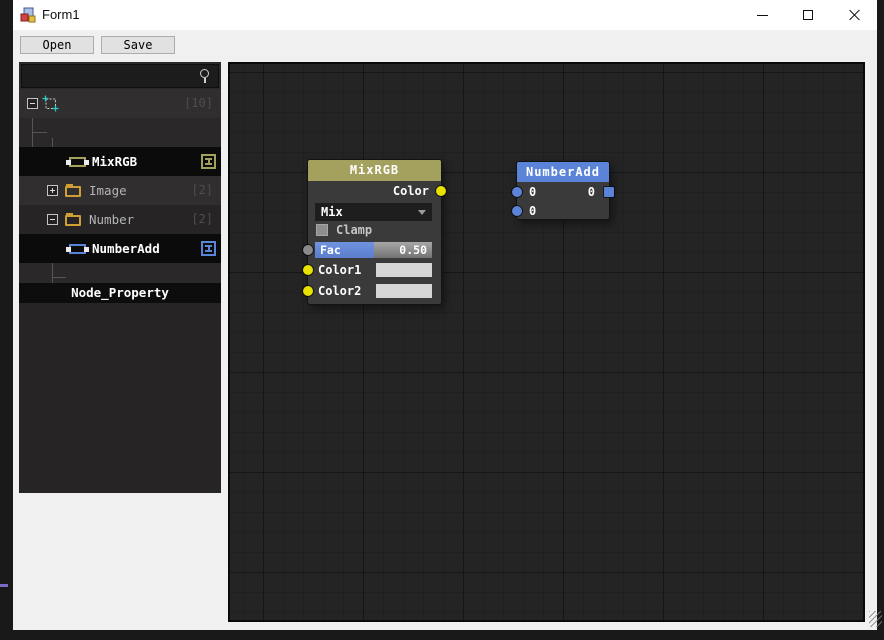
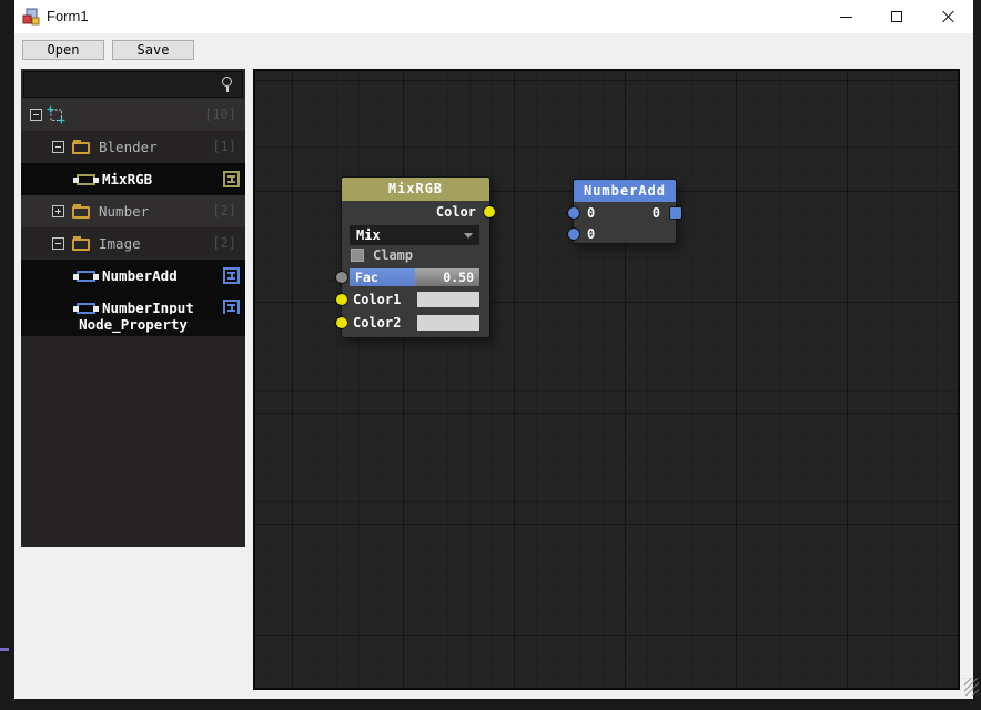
  Form1
  Open
  Save
  [10]
+ Blender
+ [1]
  MixRGB
- Image
+ Number
  [2]
- Number
+ Image
  [2]
  NumberAdd
+ NumberInput
  Node_Property
  MixRGB
  Color
  Mix
  Clamp
  Fac
  0.50
  Color1
  Color2
  NumberAdd
  0
  0
  0
